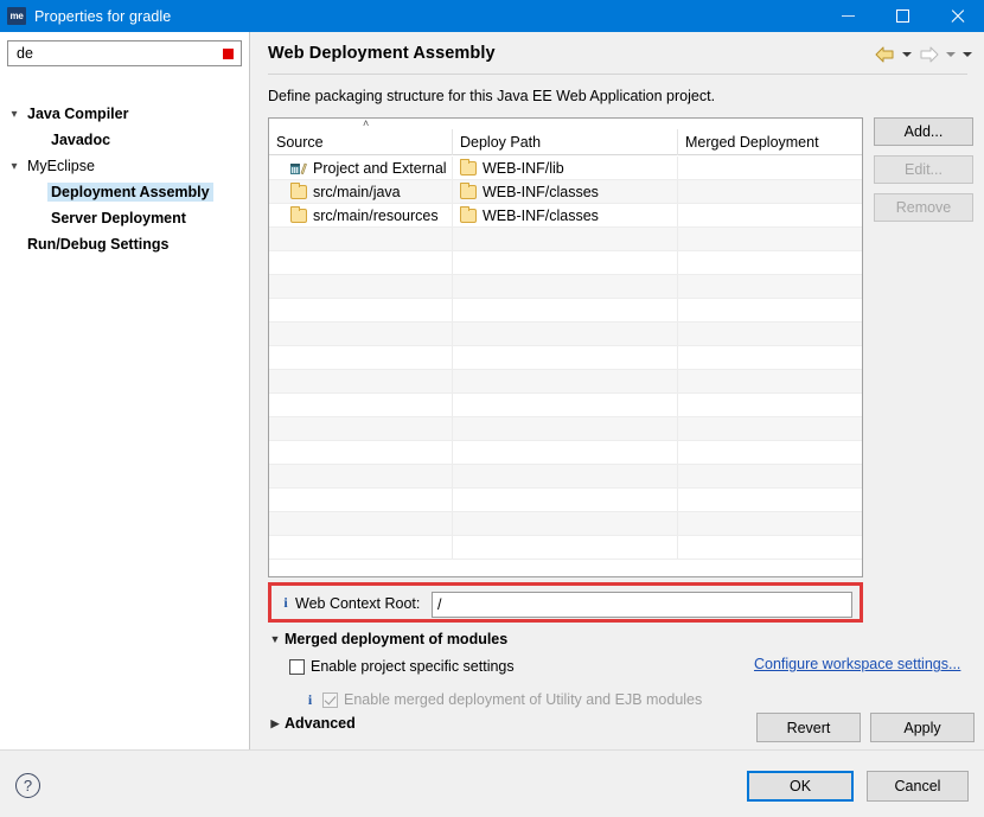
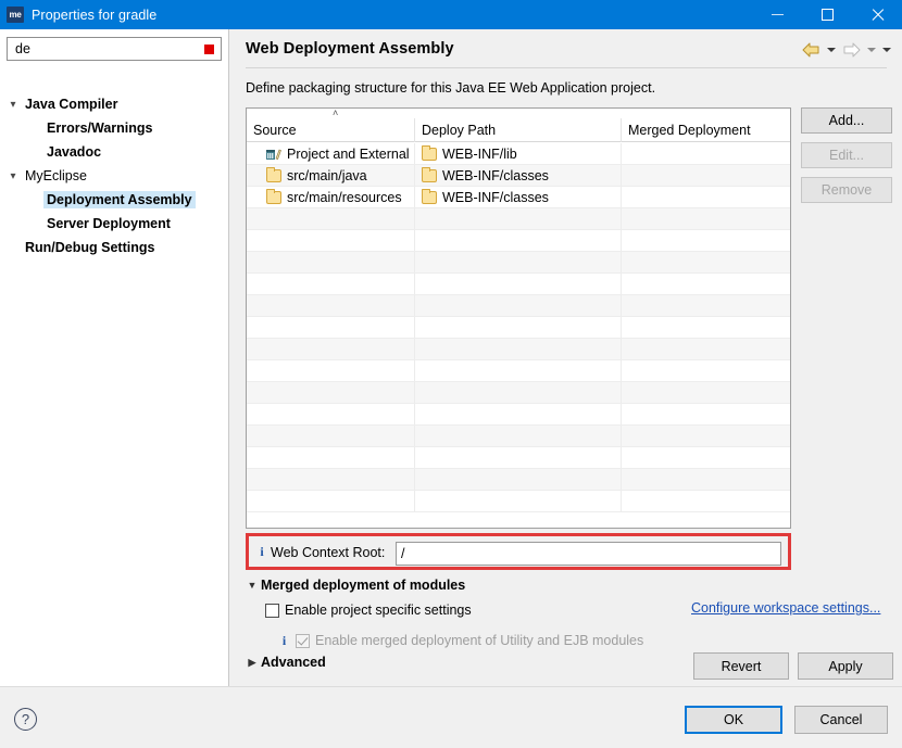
  me
  Properties for gradle
  de
  Java Compiler
+ Errors/Warnings
  Javadoc
  MyEclipse
  Deployment Assembly
  Server Deployment
  Run/Debug Settings
  Web Deployment Assembly
  Define packaging structure for this Java EE Web Application project.
  ˄
  Source
  Deploy Path
  Merged Deployment
  Project and External
  WEB-INF/lib
  src/main/java
  WEB-INF/classes
  src/main/resources
  WEB-INF/classes
  Add...
  Edit...
  Remove
  i
  Web Context Root:
  /
  ▼
  Merged deployment of modules
  Enable project specific settings
  Configure workspace settings...
  i
  Enable merged deployment of Utility and EJB modules
  ▶
  Advanced
  Revert
  Apply
  ?
  OK
  Cancel
